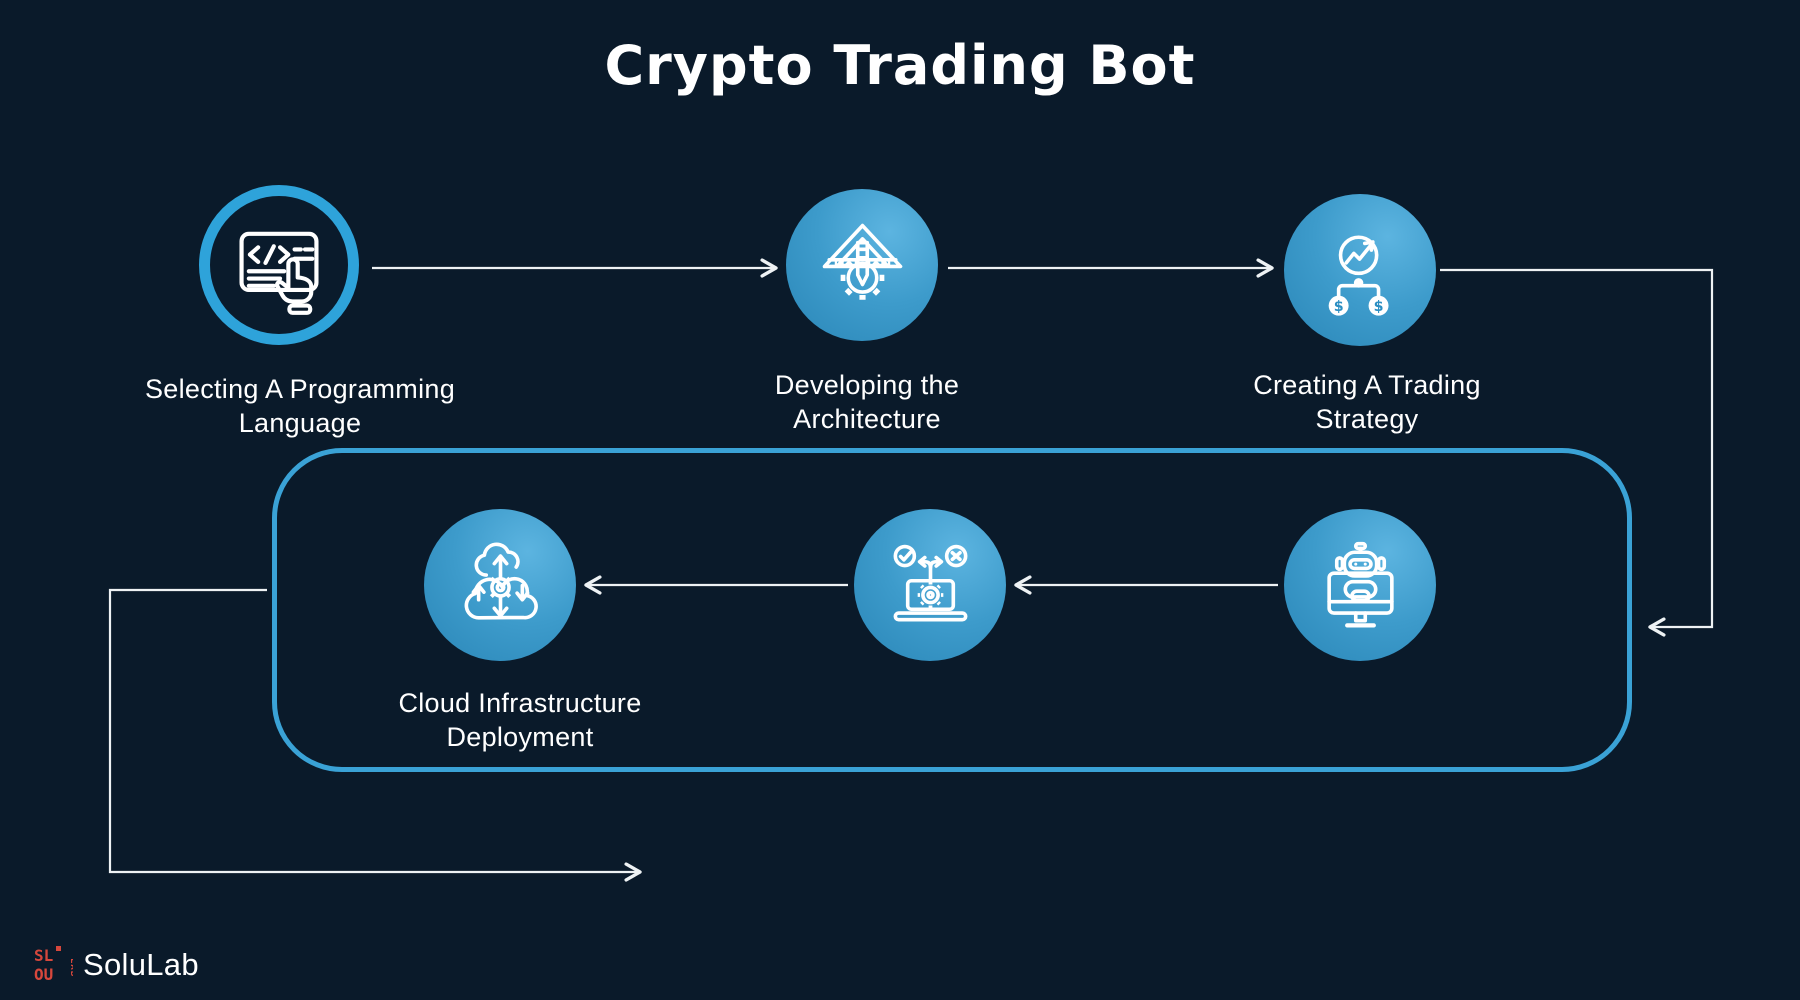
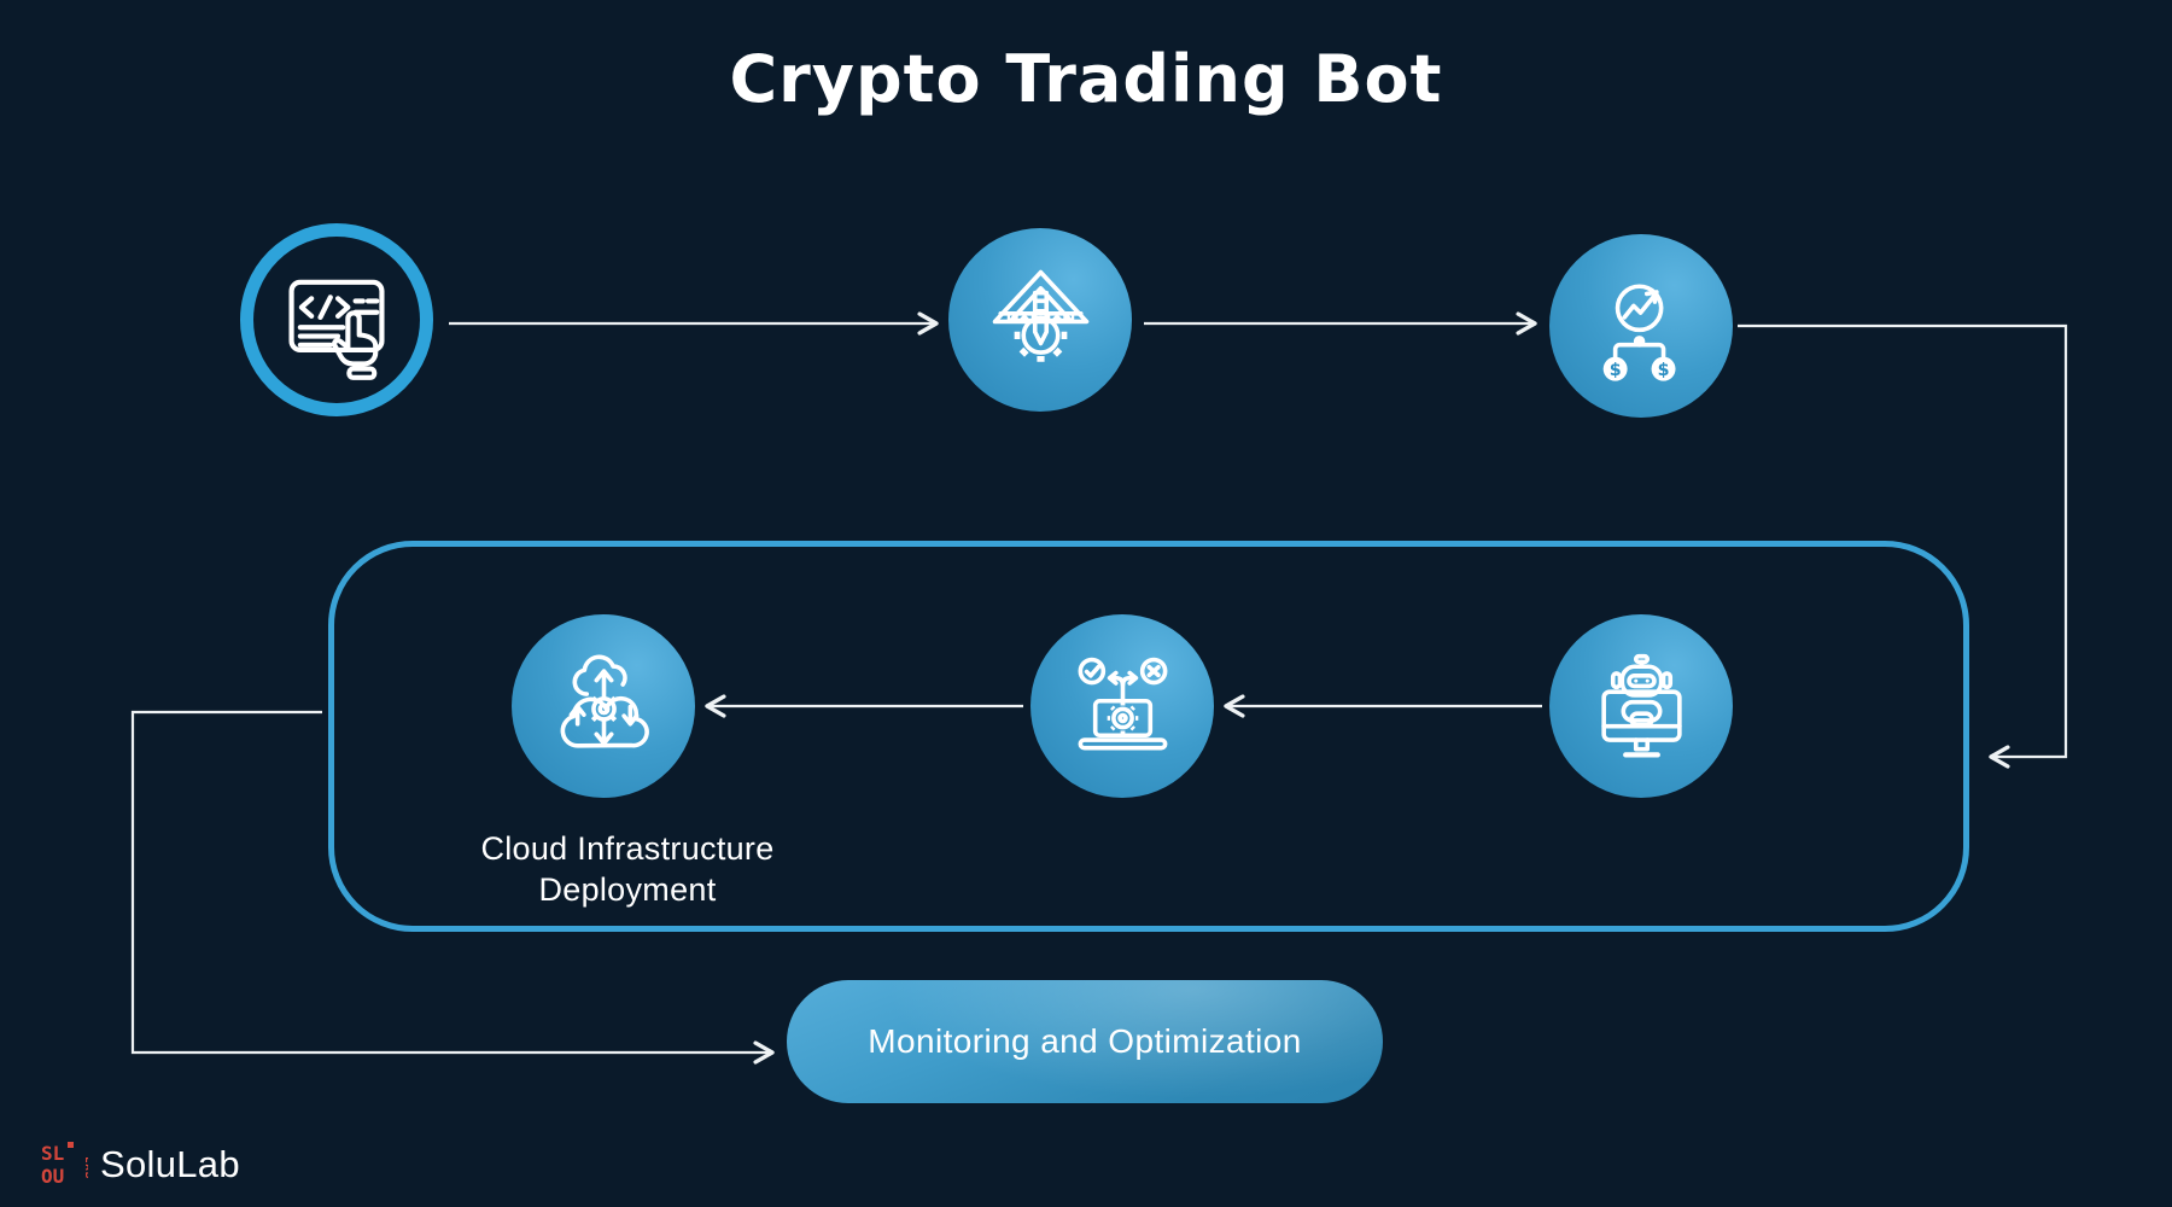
  Crypto Trading Bot
- Selecting A Programming Language
- Developing the Architecture
  $
  $
- Creating A Trading Strategy
  Cloud Infrastructure Deployment
+ Monitoring and Optimization
  SL
  OU
  SoluLab
